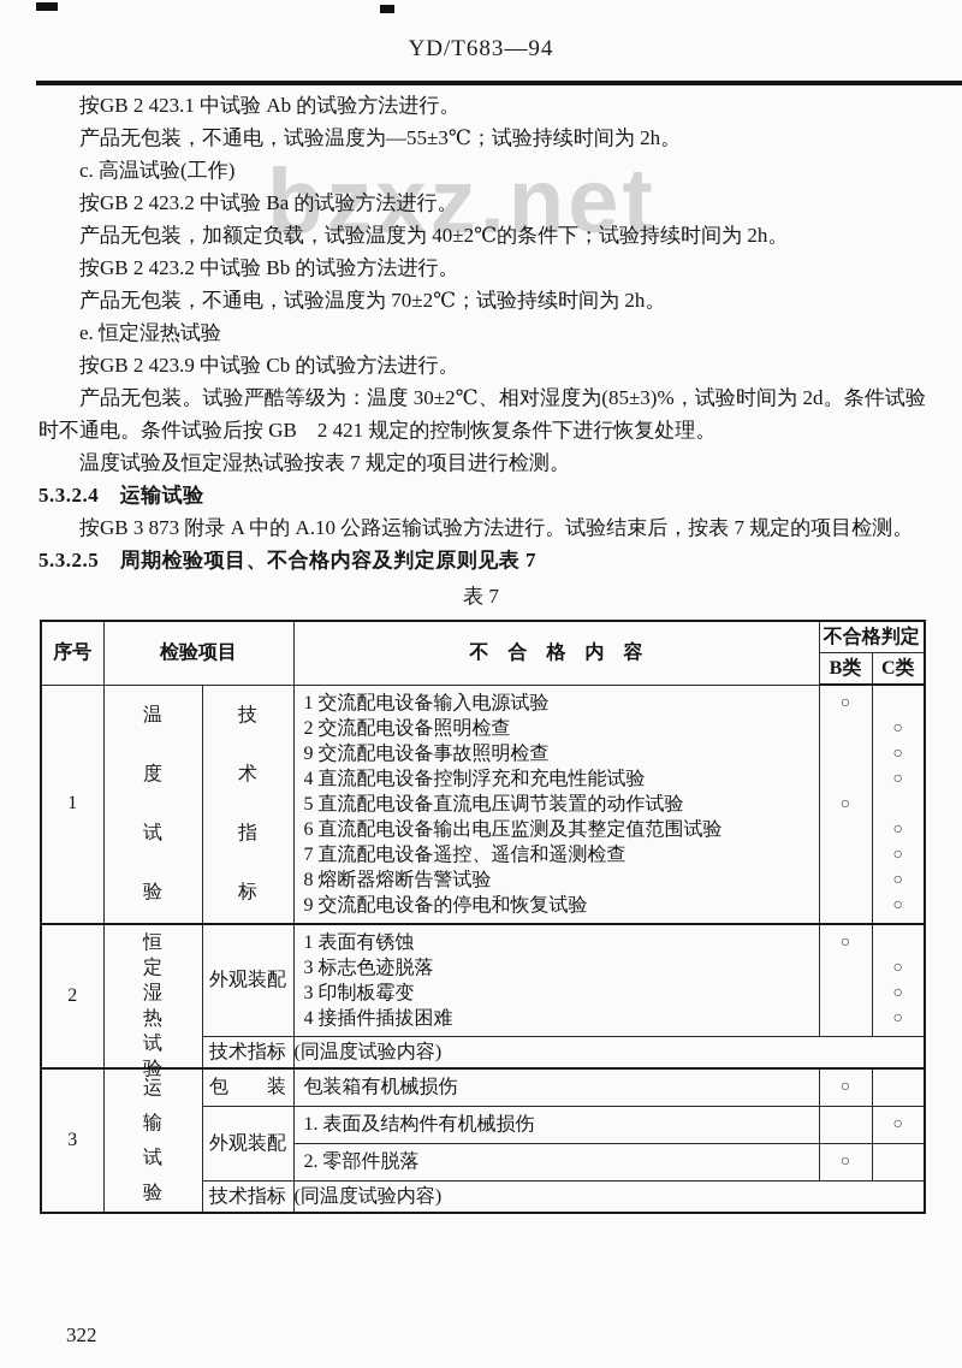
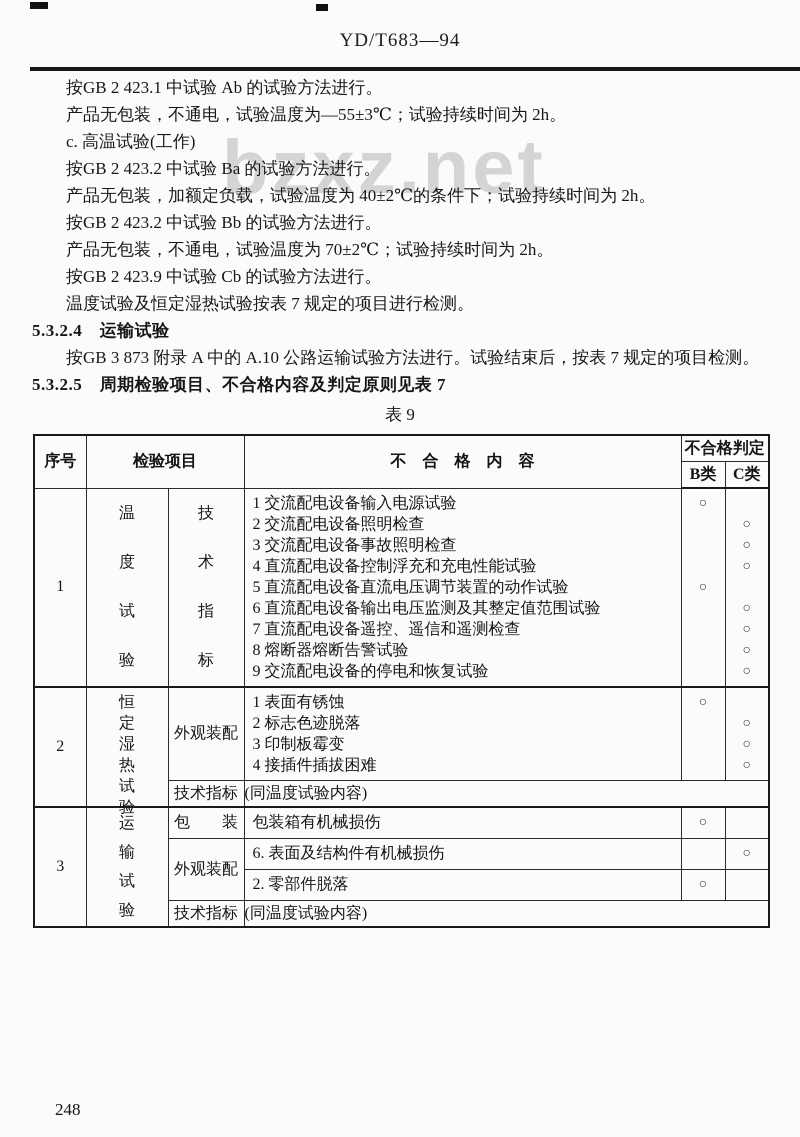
  YD/T683—94
  bzxz.net
  按GB 2 423.1 中试验 Ab 的试验方法进行。
  产品无包装，不通电，试验温度为—55±3℃；试验持续时间为 2h。
  c. 高温试验(工作)
  按GB 2 423.2 中试验 Ba 的试验方法进行。
  产品无包装，加额定负载，试验温度为 40±2℃的条件下；试验持续时间为 2h。
  按GB 2 423.2 中试验 Bb 的试验方法进行。
  产品无包装，不通电，试验温度为 70±2℃；试验持续时间为 2h。
- e. 恒定湿热试验
  按GB 2 423.9 中试验 Cb 的试验方法进行。
- 产品无包装。试验严酷等级为：温度 30±2℃、相对湿度为(85±3)%，试验时间为 2d。条件试验时不通电。条件试验后按 GB 2 421 规定的控制恢复条件下进行恢复处理。
  温度试验及恒定湿热试验按表 7 规定的项目进行检测。
  5.3.2.4 运输试验
  按GB 3 873 附录 A 中的 A.10 公路运输试验方法进行。试验结束后，按表 7 规定的项目检测。
  5.3.2.5 周期检验项目、不合格内容及判定原则见表 7
- 表 7
+ 表 9
  序号	检验项目	不 合 格 内 容	不合格判定
  B类	C类
- 1	温度试验	技术指标	1 交流配电设备输入电源试验2 交流配电设备照明检查9 交流配电设备事故照明检查4 直流配电设备控制浮充和充电性能试验5 直流配电设备直流电压调节装置的动作试验6 直流配电设备输出电压监测及其整定值范围试验7 直流配电设备遥控、遥信和遥测检查8 熔断器熔断告警试验9 交流配电设备的停电和恢复试验	○○	○○○○○○○
+ 1	温度试验	技术指标	1 交流配电设备输入电源试验2 交流配电设备照明检查3 交流配电设备事故照明检查4 直流配电设备控制浮充和充电性能试验5 直流配电设备直流电压调节装置的动作试验6 直流配电设备输出电压监测及其整定值范围试验7 直流配电设备遥控、遥信和遥测检查8 熔断器熔断告警试验9 交流配电设备的停电和恢复试验	○○	○○○○○○○
- 2	恒定湿热试验	外观装配	1 表面有锈蚀3 标志色迹脱落3 印制板霉变4 接插件插拔困难	○	○○○
+ 2	恒定湿热试验	外观装配	1 表面有锈蚀2 标志色迹脱落3 印制板霉变4 接插件插拔困难	○	○○○
  技术指标	(同温度试验内容)
  3	运输试验	包 装	包装箱有机械损伤	○
- 外观装配	1. 表面及结构件有机械损伤		○
+ 外观装配	6. 表面及结构件有机械损伤		○
  2. 零部件脱落	○
  技术指标	(同温度试验内容)
- 322
+ 248
